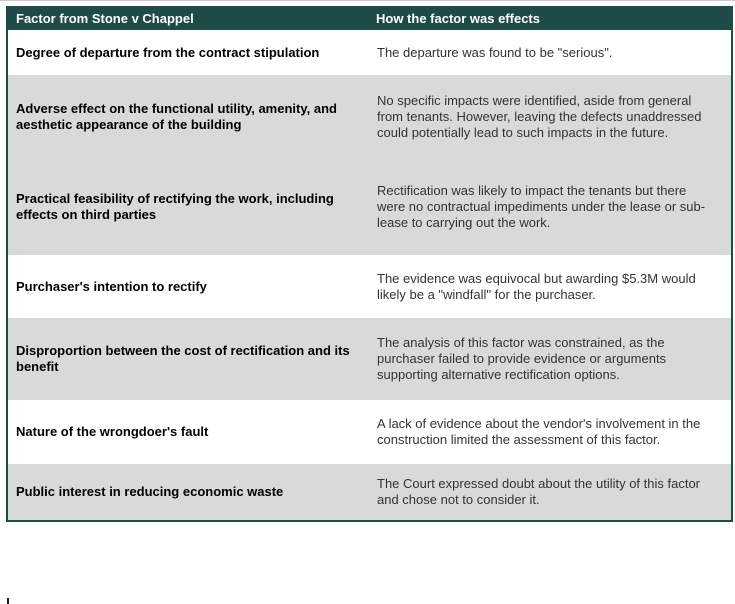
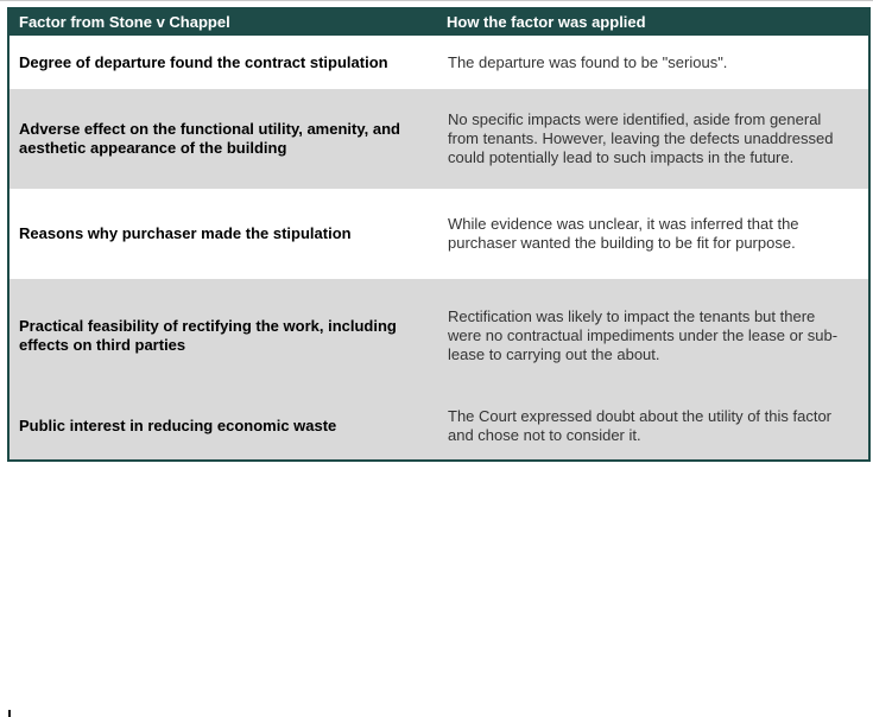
- Factor from Stone v Chappel	How the factor was effects
+ Factor from Stone v Chappel	How the factor was applied
- Degree of departure from the contract stipulation	The departure was found to be "serious".
+ Degree of departure found the contract stipulation	The departure was found to be "serious".
  Adverse effect on the functional utility, amenity, and aesthetic appearance of the building	No specific impacts were identified, aside from general from tenants. However, leaving the defects unaddressed could potentially lead to such impacts in the future.
+ Reasons why purchaser made the stipulation	While evidence was unclear, it was inferred that the purchaser wanted the building to be fit for purpose.
- Practical feasibility of rectifying the work, including effects on third parties	Rectification was likely to impact the tenants but there were no contractual impediments under the lease or sub-lease to carrying out the work.
+ Practical feasibility of rectifying the work, including effects on third parties	Rectification was likely to impact the tenants but there were no contractual impediments under the lease or sub-lease to carrying out the about.
- Purchaser's intention to rectify	The evidence was equivocal but awarding $5.3M would likely be a "windfall" for the purchaser.
- Disproportion between the cost of rectification and its benefit	The analysis of this factor was constrained, as the purchaser failed to provide evidence or arguments supporting alternative rectification options.
- Nature of the wrongdoer's fault	A lack of evidence about the vendor's involvement in the construction limited the assessment of this factor.
  Public interest in reducing economic waste	The Court expressed doubt about the utility of this factor and chose not to consider it.
